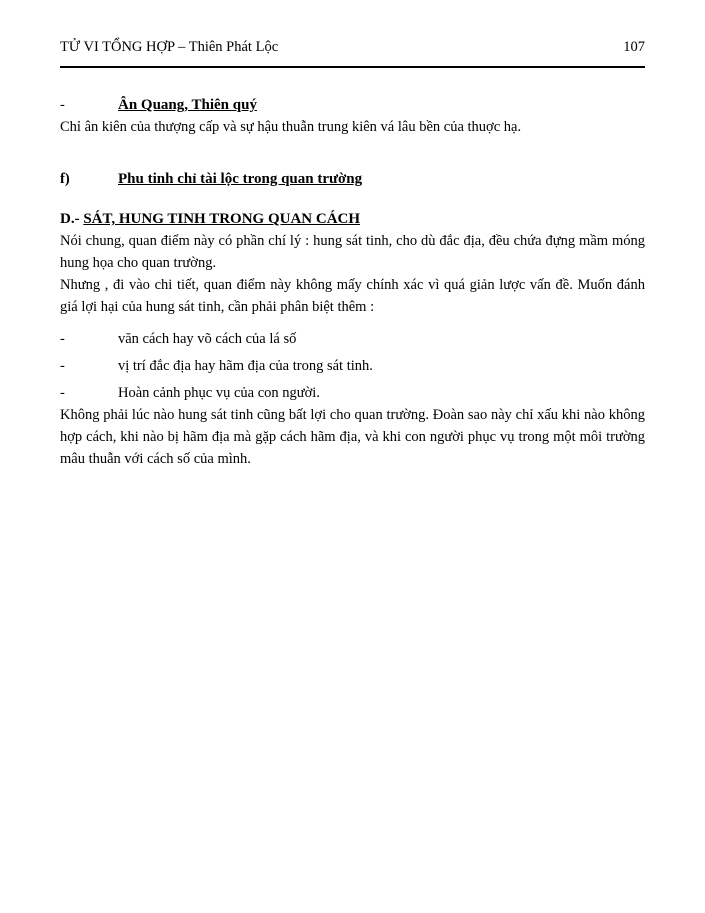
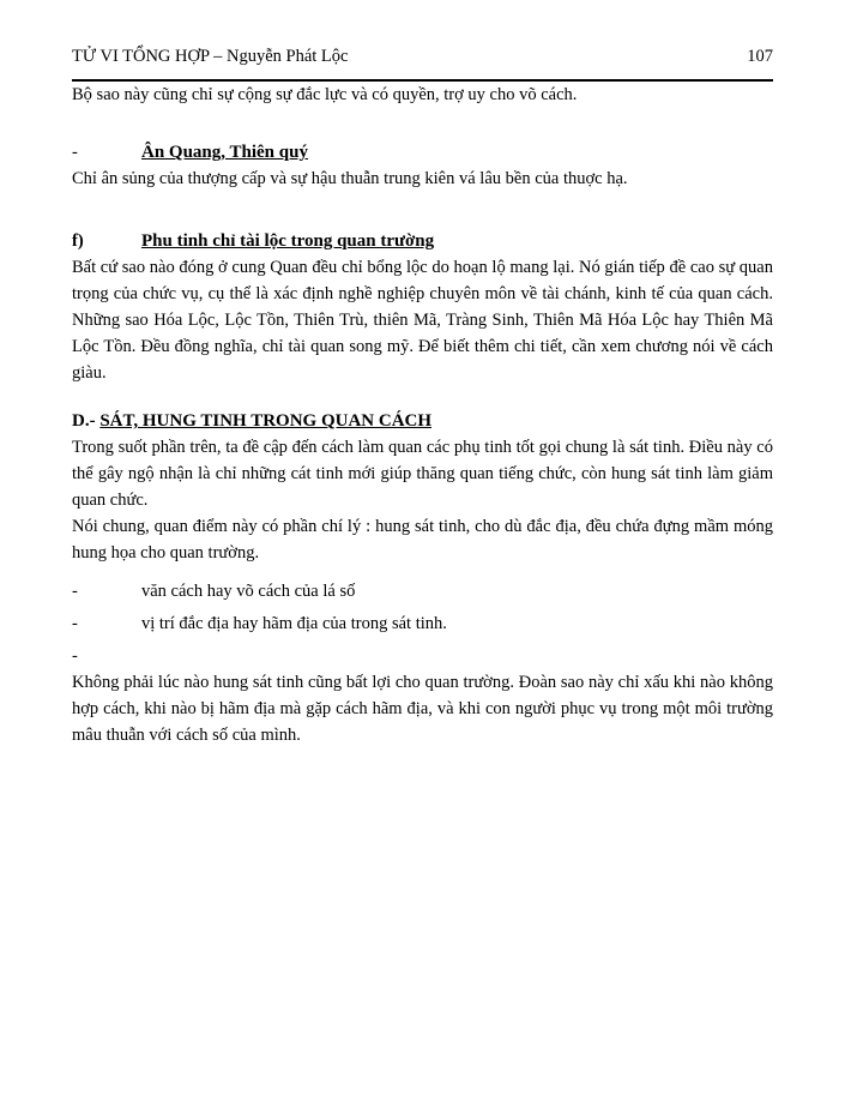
- TỬ VI TỔNG HỢP – Thiên Phát Lộc
+ TỬ VI TỔNG HỢP – Nguyễn Phát Lộc
  107
+ Bộ sao này cũng chỉ sự cộng sự đắc lực và có quyền, trợ uy cho võ cách.
  -
  Ân Quang, Thiên quý
- Chỉ ân kiên của thượng cấp và sự hậu thuẫn trung kiên vá lâu bền của thuợc hạ.
+ Chỉ ân sủng của thượng cấp và sự hậu thuẫn trung kiên vá lâu bền của thuợc hạ.
  f)
  Phu tinh chỉ tài lộc trong quan trường
+ Bất cứ sao nào đóng ở cung Quan đều chỉ bổng lộc do hoạn lộ mang lại. Nó gián tiếp đề cao sự quan trọng của chức vụ, cụ thể là xác định nghề nghiệp chuyên môn về tài chánh, kinh tế của quan cách. Những sao Hóa Lộc, Lộc Tồn, Thiên Trù, thiên Mã, Tràng Sinh, Thiên Mã Hóa Lộc hay Thiên Mã Lộc Tồn. Đều đồng nghĩa, chỉ tài quan song mỹ. Để biết thêm chi tiết, cần xem chương nói về cách giàu.
  D.- SÁT, HUNG TINH TRONG QUAN CÁCH
+ Trong suốt phần trên, ta đề cập đến cách làm quan các phụ tinh tốt gọi chung là sát tinh. Điều này có thể gây ngộ nhận là chỉ những cát tinh mới giúp thăng quan tiếng chức, còn hung sát tinh làm giảm quan chức.
  Nói chung, quan điểm này có phần chí lý : hung sát tinh, cho dù đắc địa, đều chứa đựng mầm móng hung họa cho quan trường.
- Nhưng , đi vào chi tiết, quan điểm này không mấy chính xác vì quá giản lược vấn đề. Muốn đánh giá lợi hại của hung sát tinh, cần phải phân biệt thêm :
  -
  văn cách hay võ cách của lá số
  -
  vị trí đắc địa hay hãm địa của trong sát tinh.
  -
- Hoàn cảnh phục vụ của con người.
  Không phải lúc nào hung sát tinh cũng bất lợi cho quan trường. Đoàn sao này chỉ xấu khi nào không hợp cách, khi nào bị hãm địa mà gặp cách hãm địa, và khi con người phục vụ trong một môi trường mâu thuẫn với cách số của mình.
